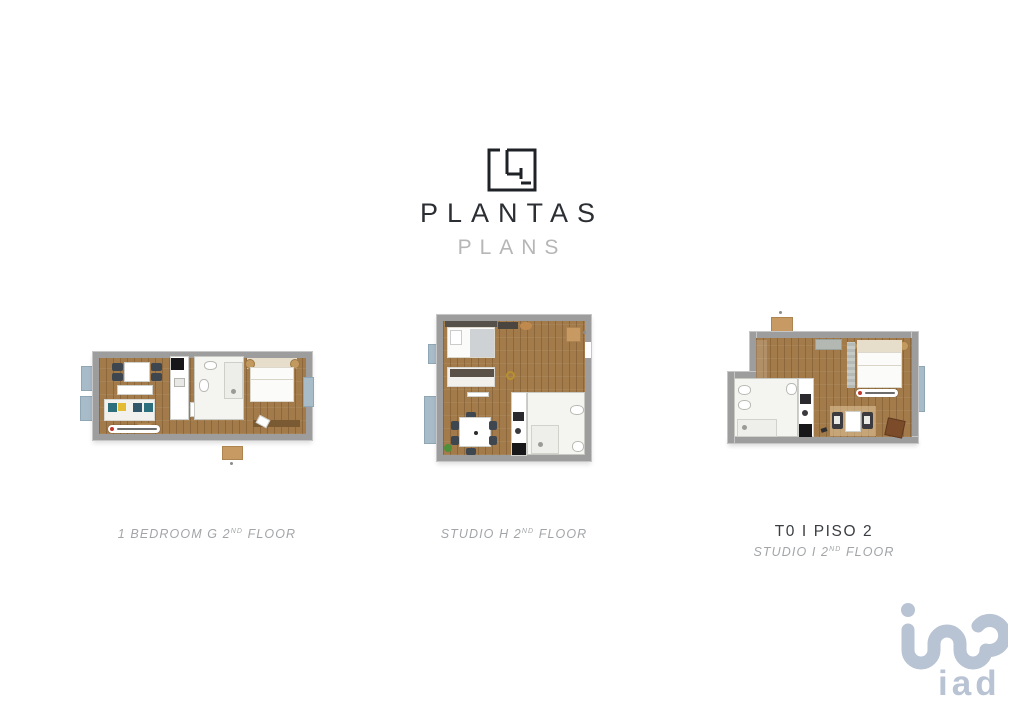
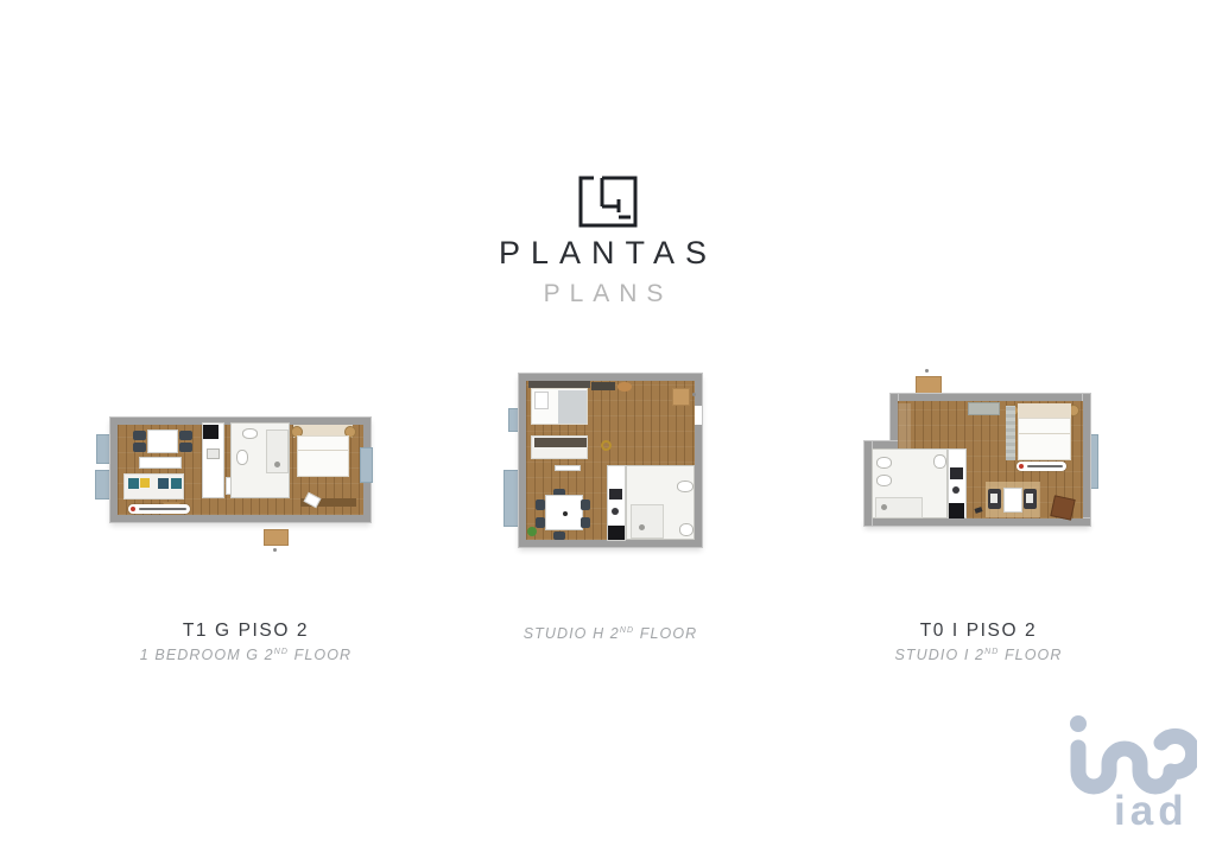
  PLANTAS
  PLANS
+ T1 G PISO 2
  1 BEDROOM G 2 FLOOR
  STUDIO H 2 FLOOR
  T0 I PISO 2
  STUDIO I 2 FLOOR
  iad
